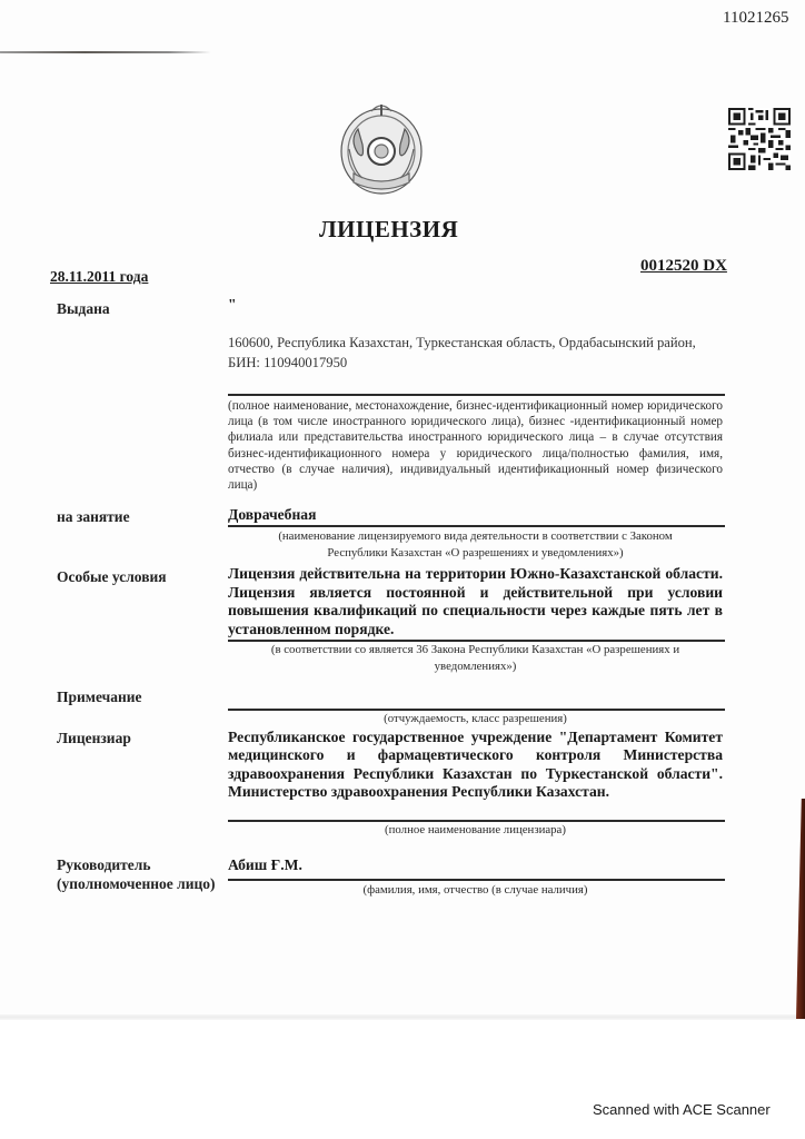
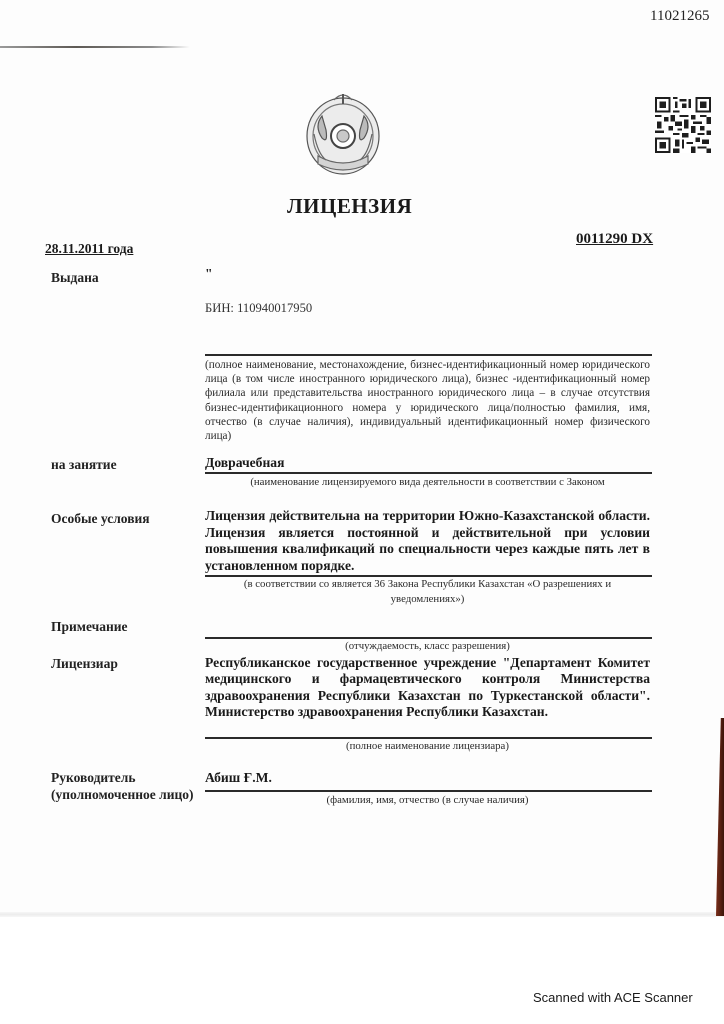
  11021265
  ЛИЦЕНЗИЯ
  28.11.2011 года
- 0012520 DX
+ 0011290 DX
  Выдана
  "
- 160600, Республика Казахстан, Туркестанская область, Ордабасынский район,
  БИН: 110940017950
  (полное наименование, местонахождение, бизнес-идентификационный номер юридического лица (в том числе иностранного юридического лица), бизнес -идентификационный номер филиала или представительства иностранного юридического лица – в случае отсутствия бизнес-идентификационного номера у юридического лица/полностью фамилия, имя, отчество (в случае наличия), индивидуальный идентификационный номер физического лица)
  на занятие
  Доврачебная
  (наименование лицензируемого вида деятельности в соответствии с Законом
- Республики Казахстан «О разрешениях и уведомлениях»)
  Особые условия
  Лицензия действительна на территории Южно-Казахстанской области. Лицензия является постоянной и действительной при условии повышения квалификаций по специальности через каждые пять лет в установленном порядке.
  (в соответствии со является 36 Закона Республики Казахстан «О разрешениях и
  уведомлениях»)
  Примечание
  (отчуждаемость, класс разрешения)
  Лицензиар
  Республиканское государственное учреждение "Департамент Комитет медицинского и фармацевтического контроля Министерства здравоохранения Республики Казахстан по Туркестанской области". Министерство здравоохранения Республики Казахстан.
  (полное наименование лицензиара)
  Руководитель
  (уполномоченное лицо)
  Абиш Ғ.М.
  (фамилия, имя, отчество (в случае наличия)
  Scanned with ACE Scanner
